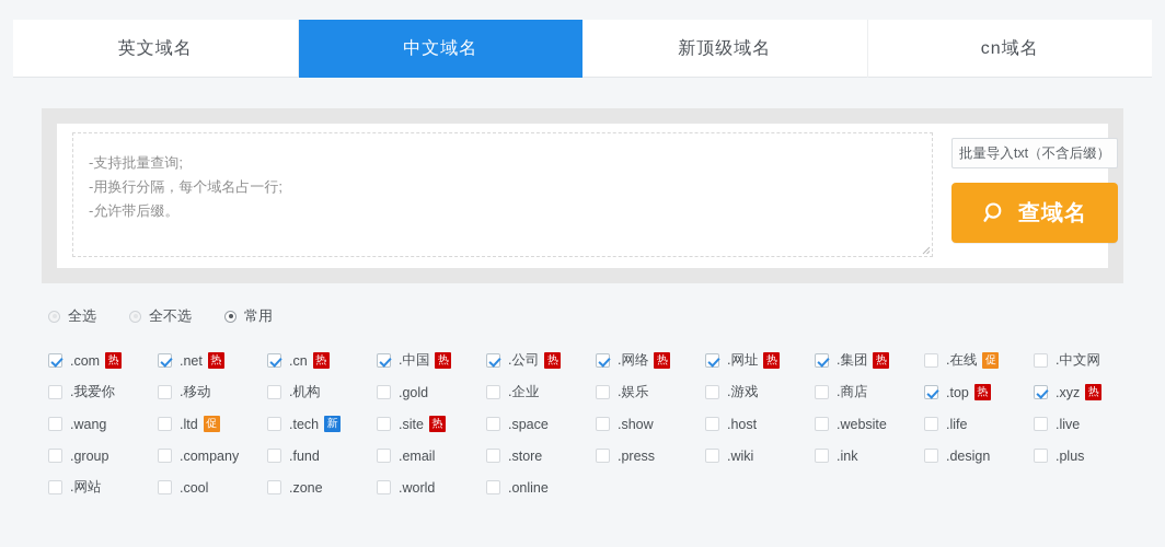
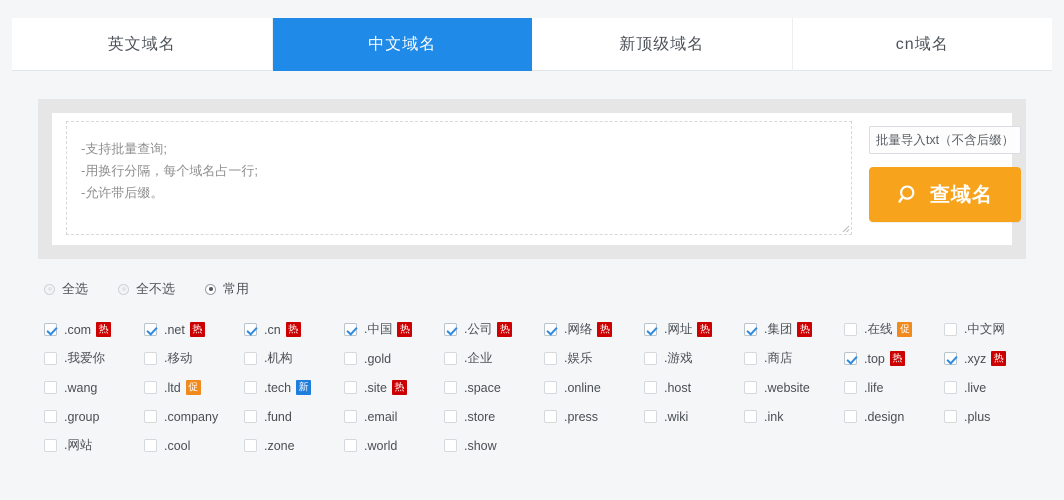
  英文域名
  中文域名
  新顶级域名
  cn域名
  -支持批量查询;
  -用换行分隔，每个域名占一行;
  -允许带后缀。
  批量导入txt（不含后缀）
  查域名
  全选
  全不选
  常用
  .com
  热
  .net
  热
  .cn
  热
  .中国
  热
  .公司
  热
  .网络
  热
  .网址
  热
  .集团
  热
  .在线
  促
  .中文网
  .我爱你
  .移动
  .机构
  .gold
  .企业
  .娱乐
  .游戏
  .商店
  .top
  热
  .xyz
  热
  .wang
  .ltd
  促
  .tech
  新
  .site
  热
  .space
- .show
+ .online
  .host
  .website
  .life
  .live
  .group
  .company
  .fund
  .email
  .store
  .press
  .wiki
  .ink
  .design
  .plus
  .网站
  .cool
  .zone
  .world
- .online
+ .show
